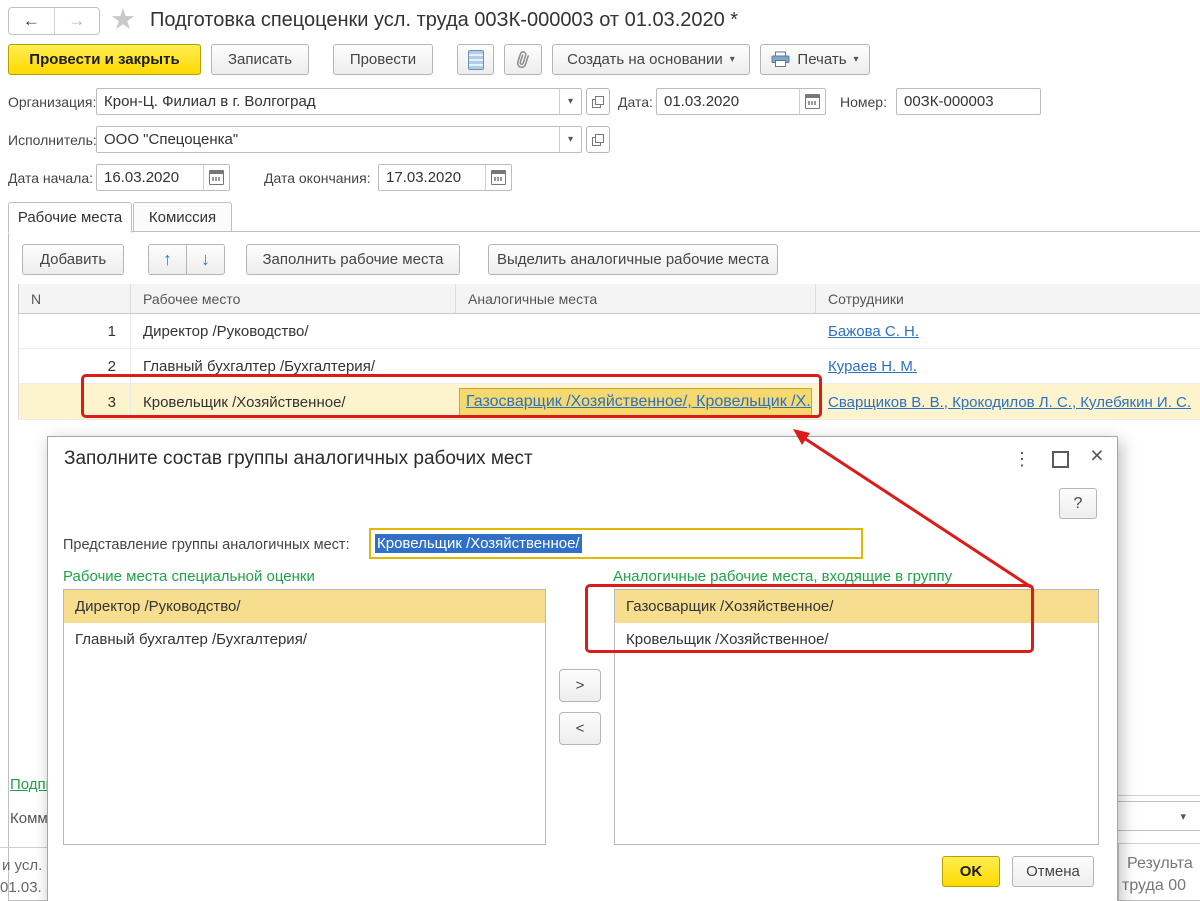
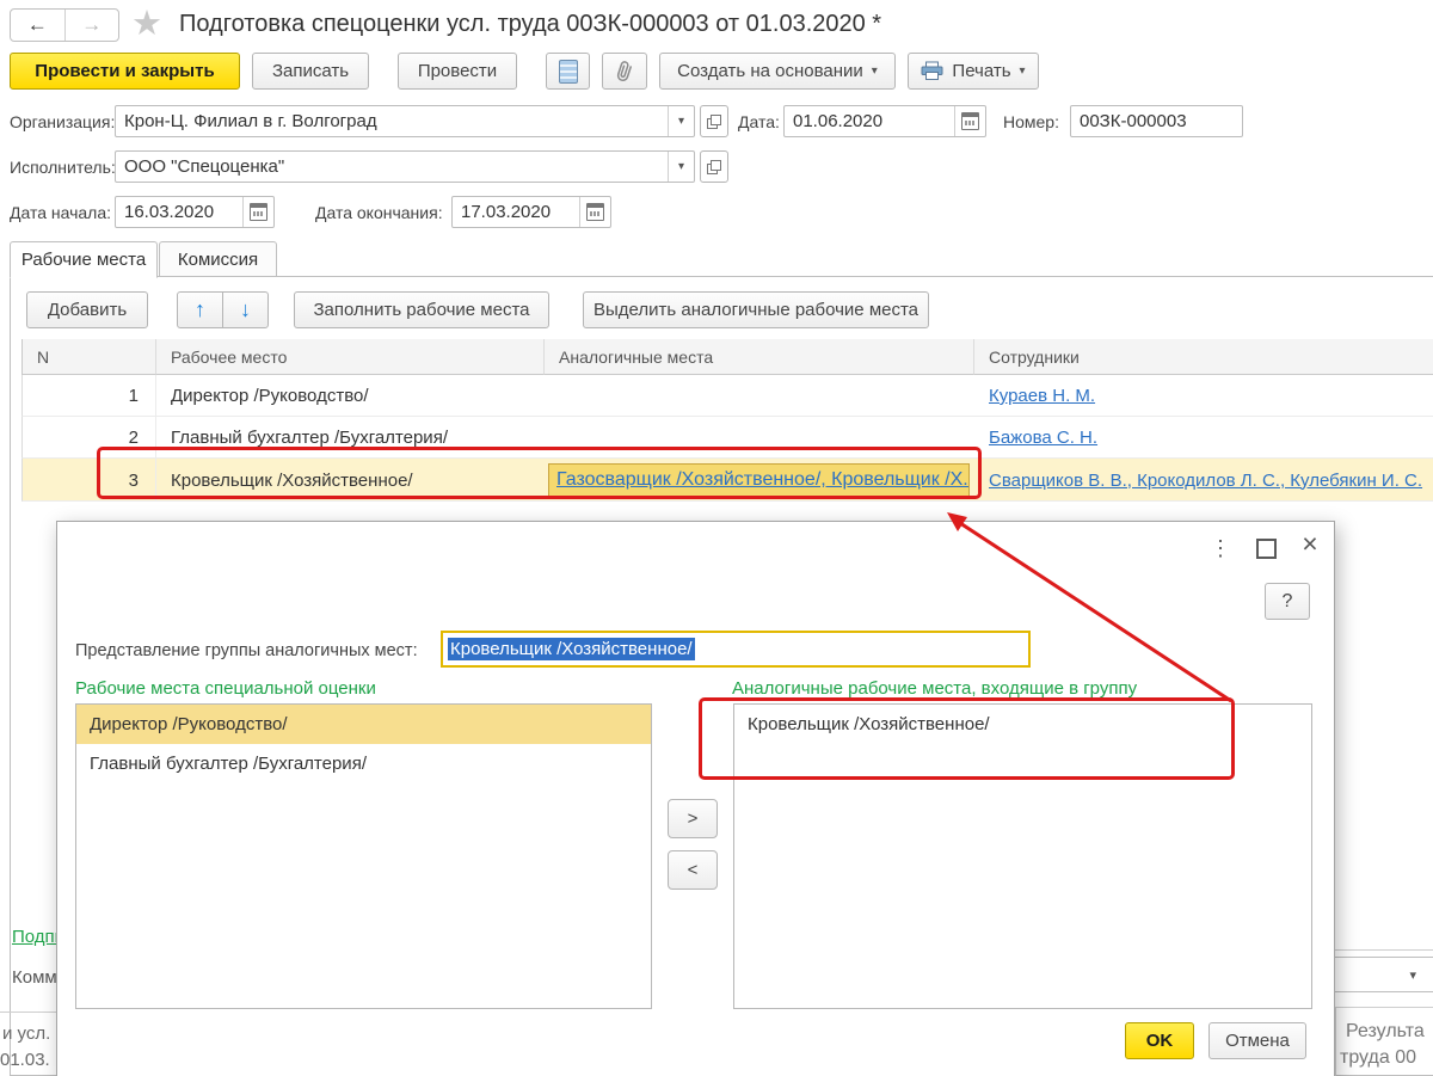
  ←
  →
  ★
  Подготовка спецоценки усл. труда 00ЗК-000003 от 01.03.2020 *
  Провести и закрыть
  Записать
  Провести
  Создать на основании
  ▾
  Печать
  ▾
  Организация:
  Крон-Ц. Филиал в г. Волгоград
  ▾
  Дата:
- 01.03.2020
+ 01.06.2020
  Номер:
  00ЗК-000003
  Исполнитель:
  ООО "Спецоценка"
  ▾
  Дата начала:
  16.03.2020
  Дата окончания:
  17.03.2020
  Рабочие места
  Комиссия
  Добавить
  ↑
  ↓
  Заполнить рабочие места
  Выделить аналогичные рабочие места
  N
  Рабочее место
  Аналогичные места
  Сотрудники
  1
  Директор /Руководство/
- Бажова С. Н.
+ Кураев Н. М.
  2
  Главный бухгалтер /Бухгалтерия/
- Кураев Н. М.
+ Бажова С. Н.
  3
  Кровельщик /Хозяйственное/
  Газосварщик /Хозяйственное/, Кровельщик /Х.
  Сварщиков В. В., Крокодилов Л. С., Кулебякин И. С.
  Подп
  Комм
  и усл.
  01.03.
  ▾
  Результа
  труда 00
- Заполните состав группы аналогичных рабочих мест
  ⋮
  ×
  ?
  Представление группы аналогичных мест:
  Кровельщик /Хозяйственное/
  Рабочие места специальной оценки
  Аналогичные рабочие места, входящие в группу
  Директор /Руководство/
  Главный бухгалтер /Бухгалтерия/
- Газосварщик /Хозяйственное/
  Кровельщик /Хозяйственное/
  >
  <
  OK
  Отмена
